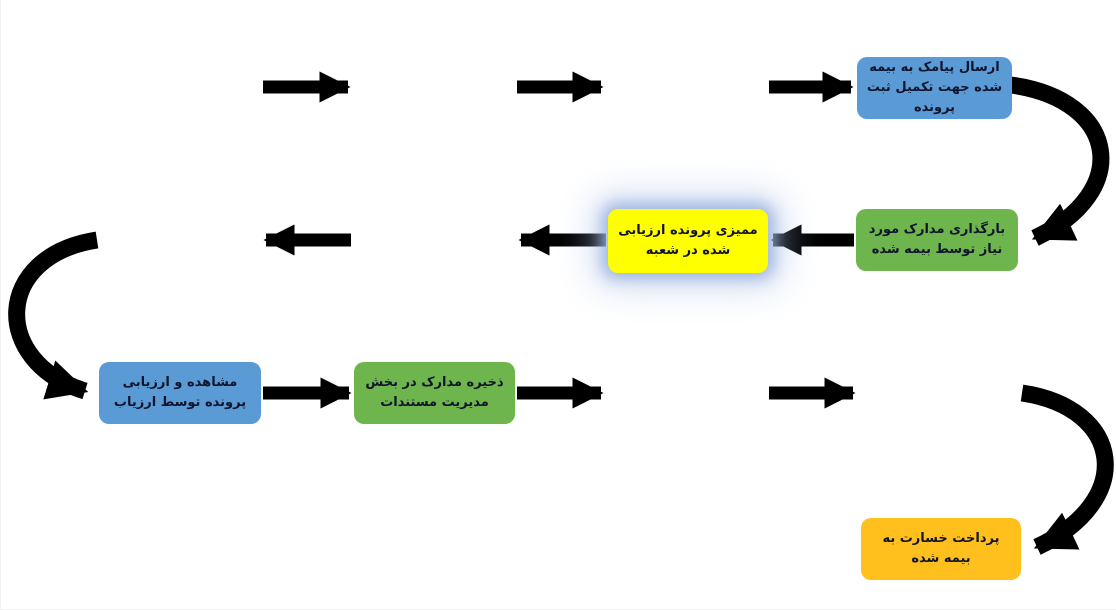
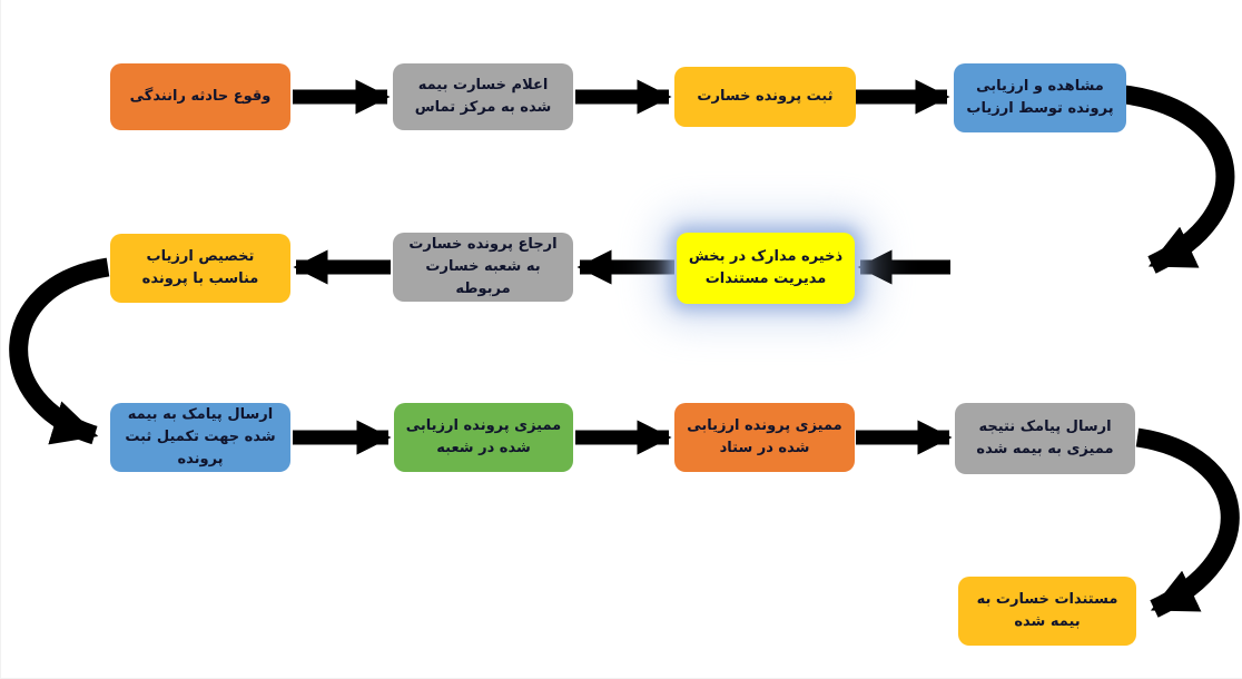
+ وقوع حادثه رانندگی
+ اعلام خسارت بیمه شده به مرکز تماس
+ ثبت پرونده خسارت
- ارسال پیامک به بیمه شده جهت تکمیل ثبت پرونده
+ مشاهده و ارزیابی پرونده توسط ارزیاب
- بارگذاری مدارک مورد نیاز توسط بیمه شده
- ممیزی پرونده ارزیابی شده در شعبه
+ ذخیره مدارک در بخش مدیریت مستندات
+ ارجاع پرونده خسارت به شعبه خسارت مربوطه
+ تخصیص ارزیاب مناسب با پرونده
- مشاهده و ارزیابی پرونده توسط ارزیاب
+ ارسال پیامک به بیمه شده جهت تکمیل ثبت پرونده
- ذخیره مدارک در بخش مدیریت مستندات
+ ممیزی پرونده ارزیابی شده در شعبه
+ ممیزی پرونده ارزیابی شده در ستاد
+ ارسال پیامک نتیجه ممیزی به بیمه شده
- پرداخت خسارت به بیمه شده
+ مستندات خسارت به بیمه شده
